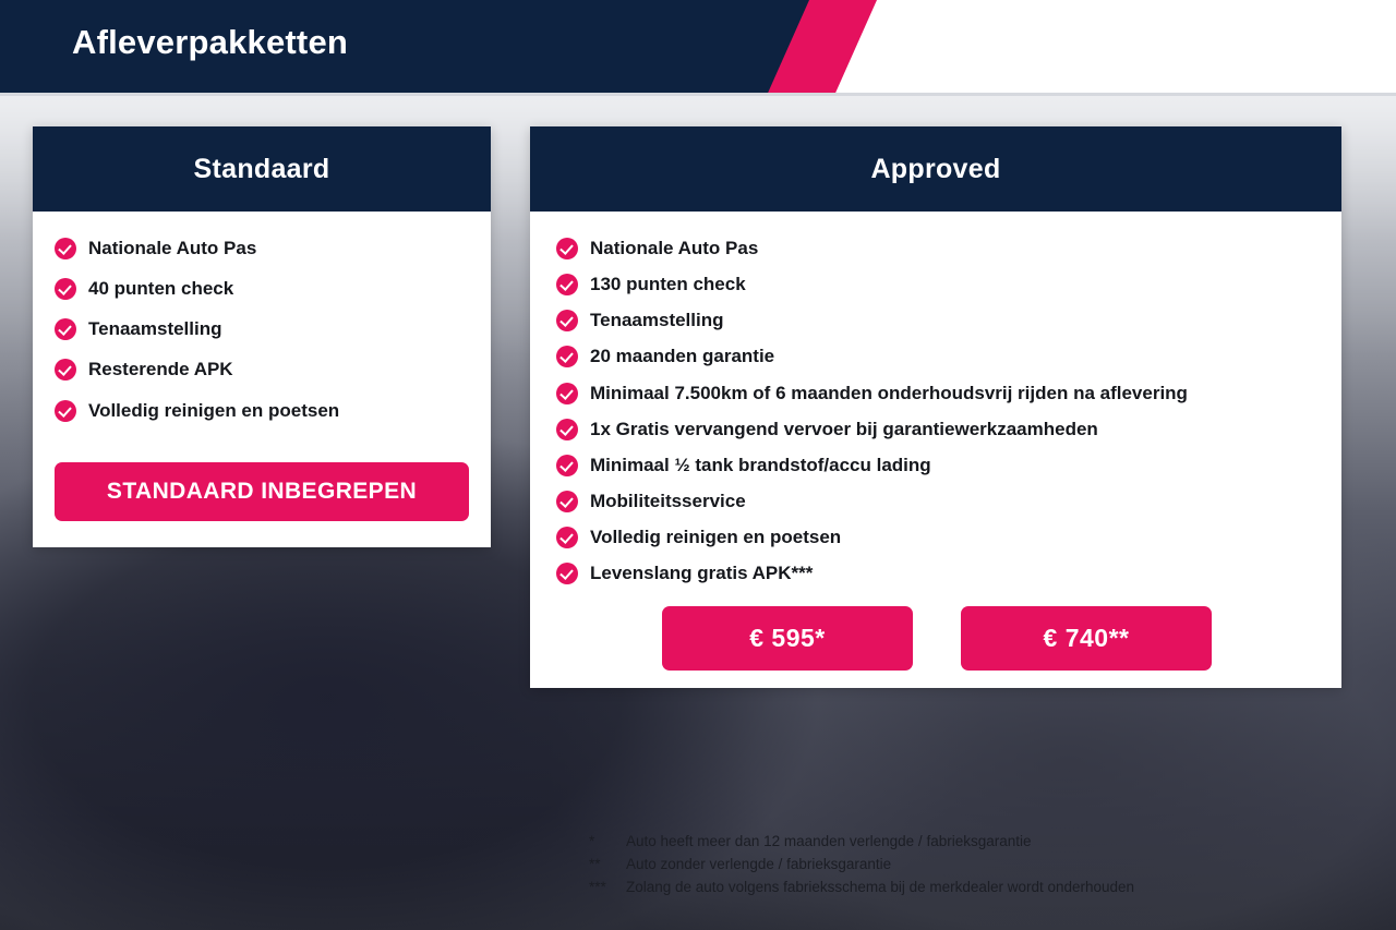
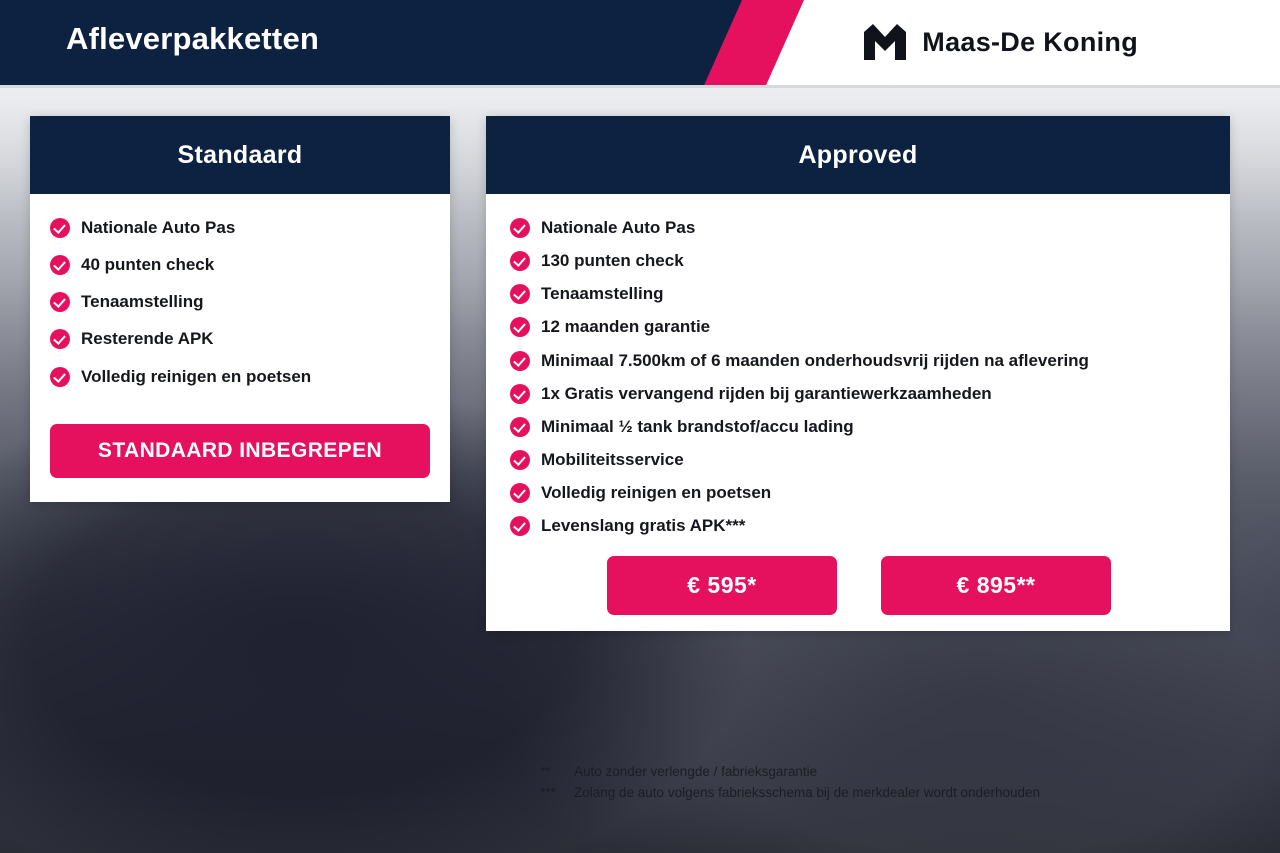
  Afleverpakketten
+ Maas-De Koning
  Standaard
  Nationale Auto Pas
  40 punten check
  Tenaamstelling
  Resterende APK
  Volledig reinigen en poetsen
  STANDAARD INBEGREPEN
  Approved
  Nationale Auto Pas
  130 punten check
  Tenaamstelling
- 20 maanden garantie
+ 12 maanden garantie
  Minimaal 7.500km of 6 maanden onderhoudsvrij rijden na aflevering
- 1x Gratis vervangend vervoer bij garantiewerkzaamheden
+ 1x Gratis vervangend rijden bij garantiewerkzaamheden
  Minimaal ½ tank brandstof/accu lading
  Mobiliteitsservice
  Volledig reinigen en poetsen
  Levenslang gratis APK***
  € 595*
- € 740**
+ € 895**
- Auto heeft meer dan 12 maanden verlengde / fabrieksgarantie
  Auto zonder verlengde / fabrieksgarantie
  Zolang de auto volgens fabrieksschema bij de merkdealer wordt onderhouden
